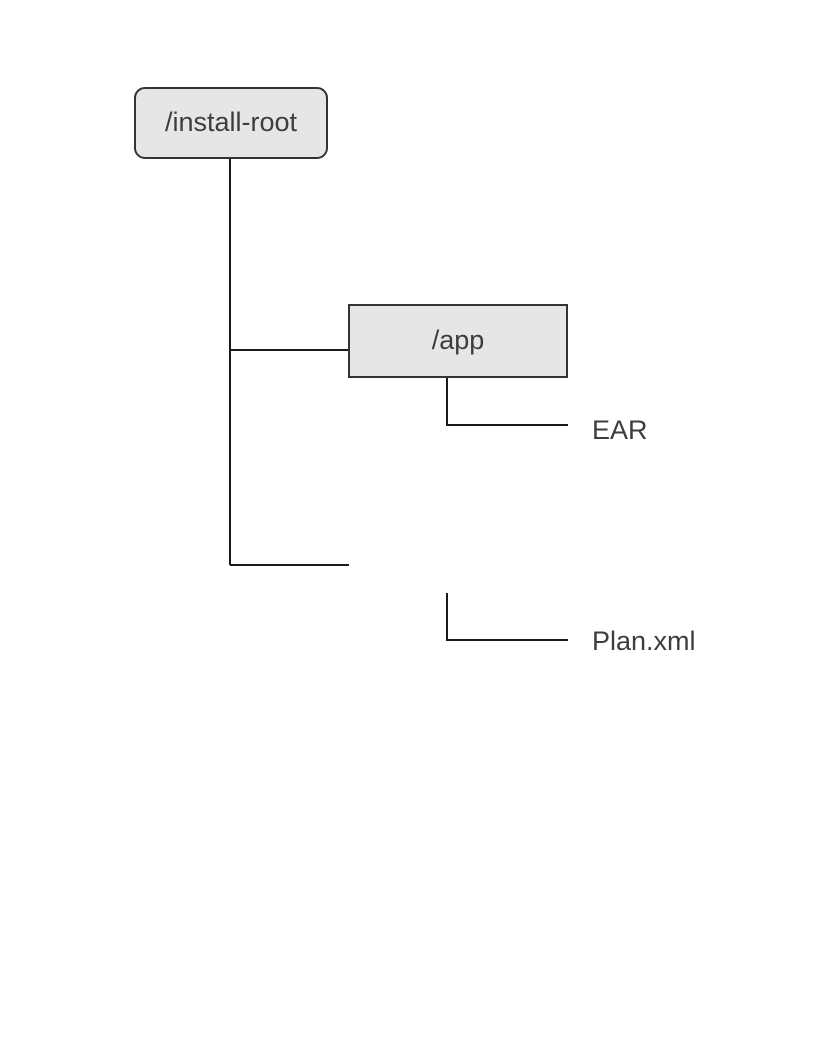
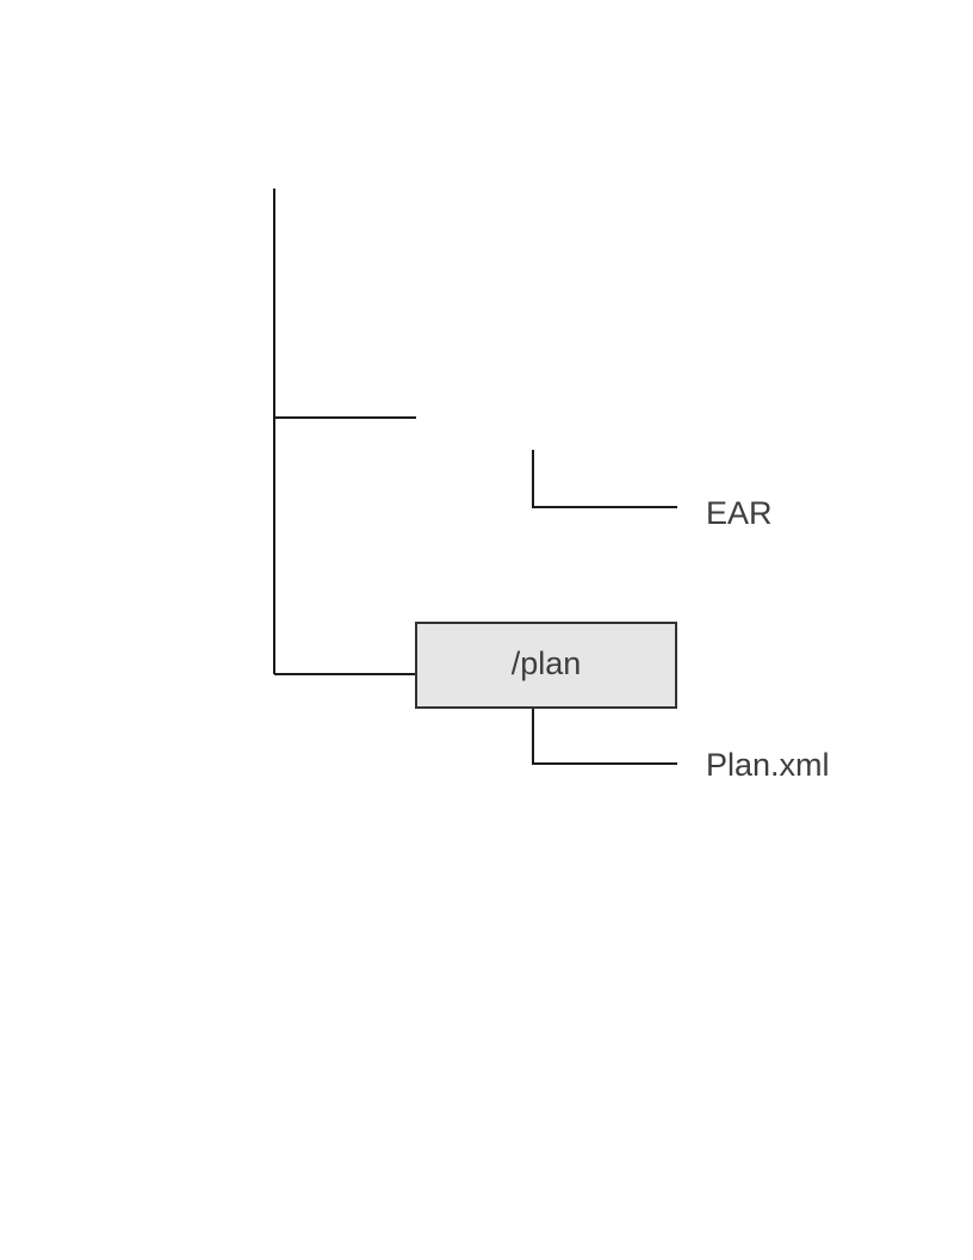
- /install-root
- /app
  EAR
+ /plan
  Plan.xml
